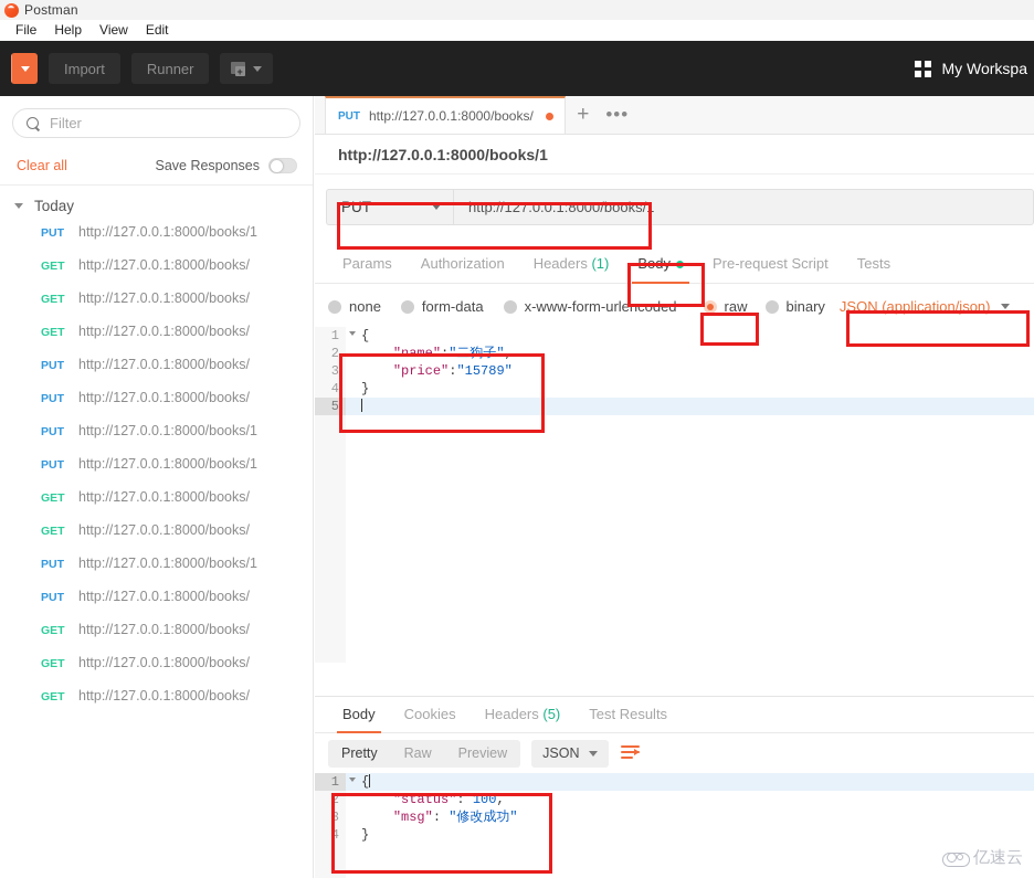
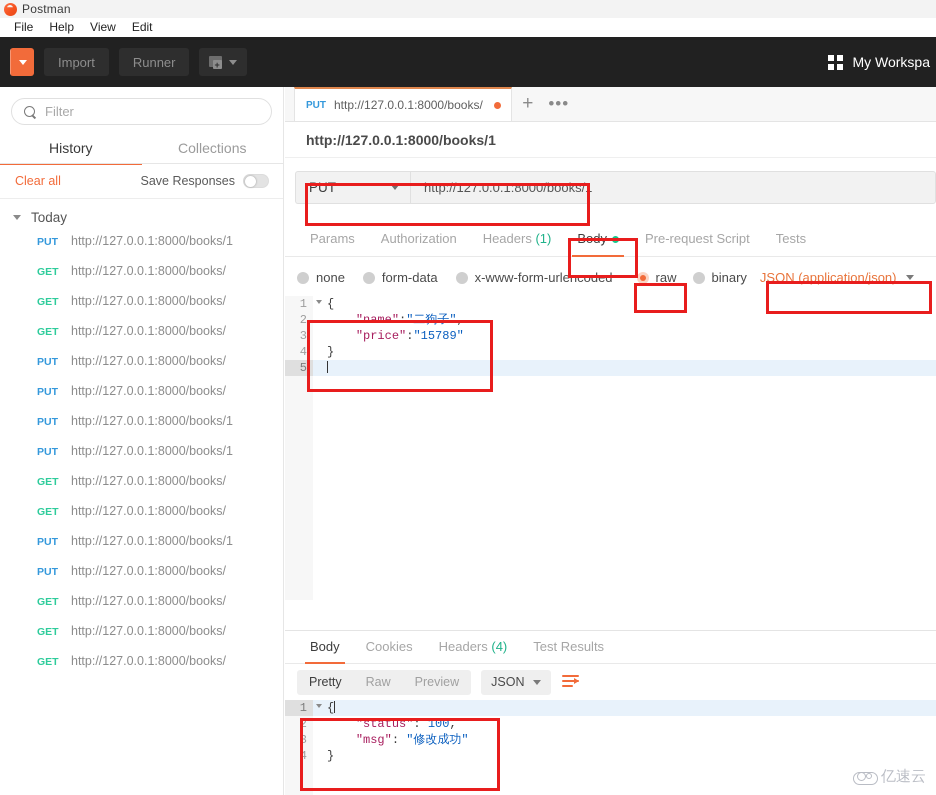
  Postman
  File
  Help
  View
  Edit
  Import
  Runner
  +
  My Workspa
  Filter
+ History
+ Collections
  Clear all
  Save Responses
  Today
  PUT
  http://127.0.0.1:8000/books/1
  GET
  http://127.0.0.1:8000/books/
  GET
  http://127.0.0.1:8000/books/
  GET
  http://127.0.0.1:8000/books/
  PUT
  http://127.0.0.1:8000/books/
  PUT
  http://127.0.0.1:8000/books/
  PUT
  http://127.0.0.1:8000/books/1
  PUT
  http://127.0.0.1:8000/books/1
  GET
  http://127.0.0.1:8000/books/
  GET
  http://127.0.0.1:8000/books/
  PUT
  http://127.0.0.1:8000/books/1
  PUT
  http://127.0.0.1:8000/books/
  GET
  http://127.0.0.1:8000/books/
  GET
  http://127.0.0.1:8000/books/
  GET
  http://127.0.0.1:8000/books/
  PUT
  http://127.0.0.1:8000/books/
  +
  •••
  http://127.0.0.1:8000/books/1
  PUT
  http://127.0.0.1:8000/books/1
  Params
  Authorization
  Headers (1)
  Body
  Pre-request Script
  Tests
  none
  form-data
  x-www-form-urlencoded
  raw
  binary
  JSON (application/json)
  1
  {
  2
  "name":"二狗子",
  3
  "price":"15789"
  4
  }
  5
  Body
  Cookies
- Headers (5)
+ Headers (4)
  Test Results
  Pretty
  Raw
  Preview
  JSON
  1
  {
  2
  "status": 100,
  3
  "msg": "修改成功"
  4
  }
  亿速云
